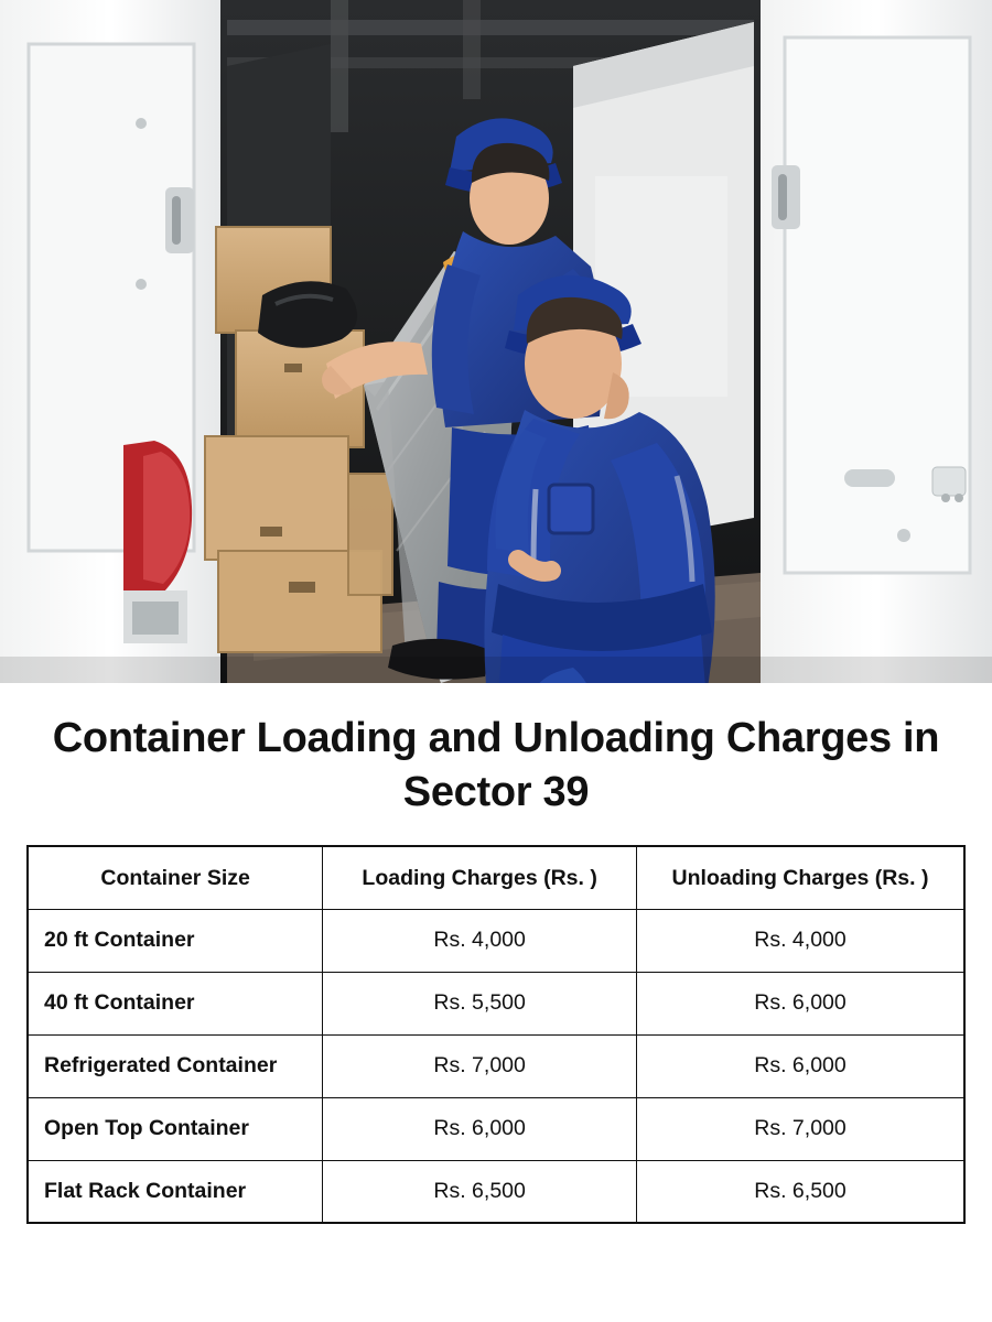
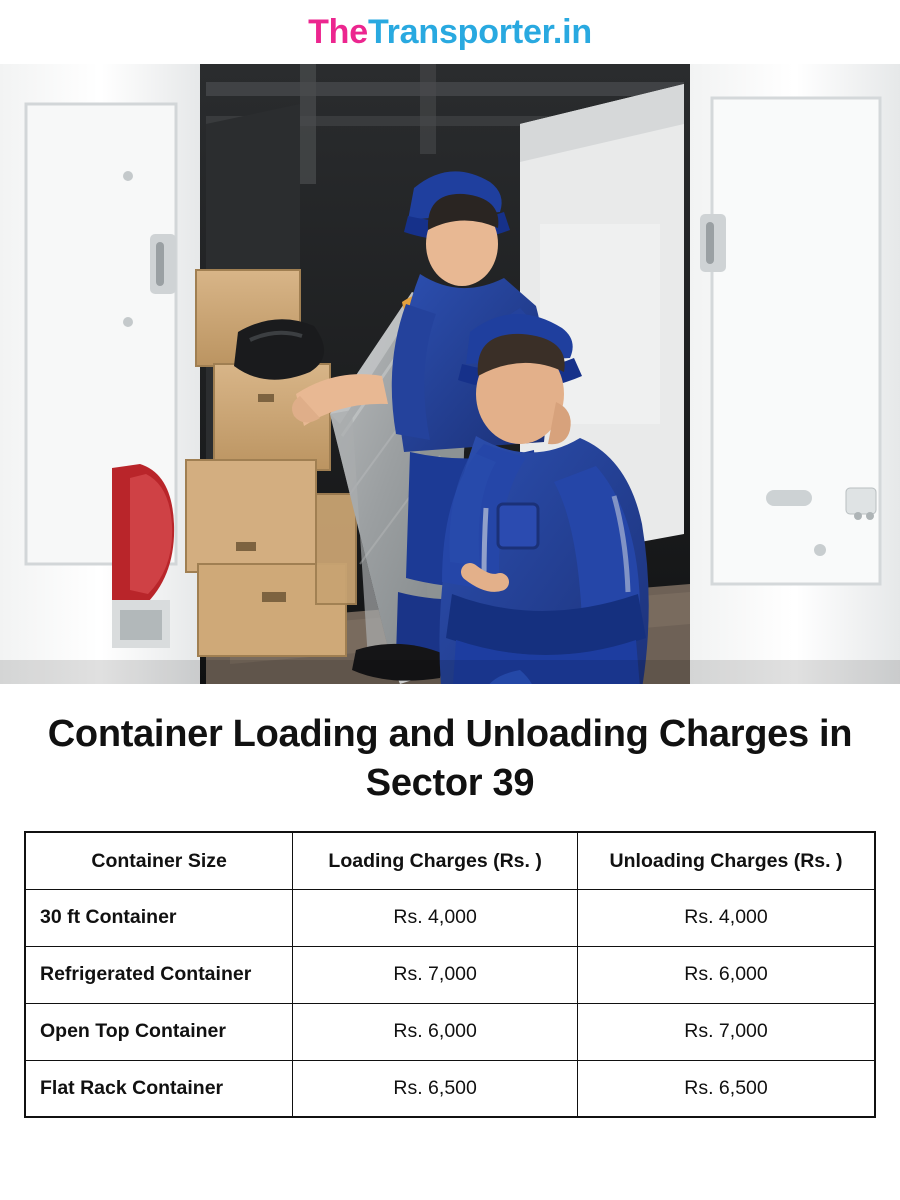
+ TheTransporter.in
  Container Loading and Unloading Charges in Sector 39
  Container Size	Loading Charges (Rs. )	Unloading Charges (Rs. )
- 20 ft Container	Rs. 4,000	Rs. 4,000
+ 30 ft Container	Rs. 4,000	Rs. 4,000
- 40 ft Container	Rs. 5,500	Rs. 6,000
  Refrigerated Container	Rs. 7,000	Rs. 6,000
  Open Top Container	Rs. 6,000	Rs. 7,000
  Flat Rack Container	Rs. 6,500	Rs. 6,500
